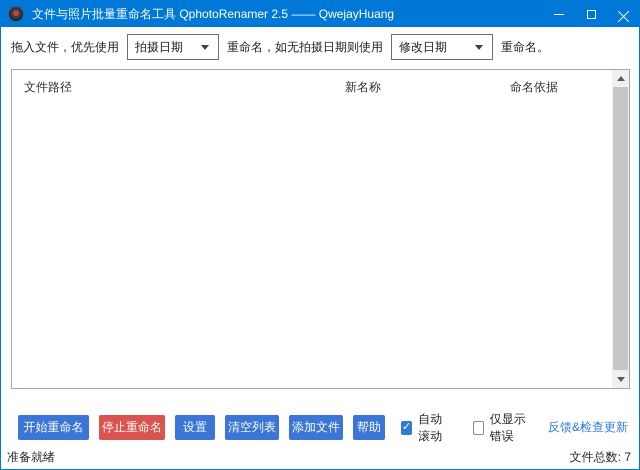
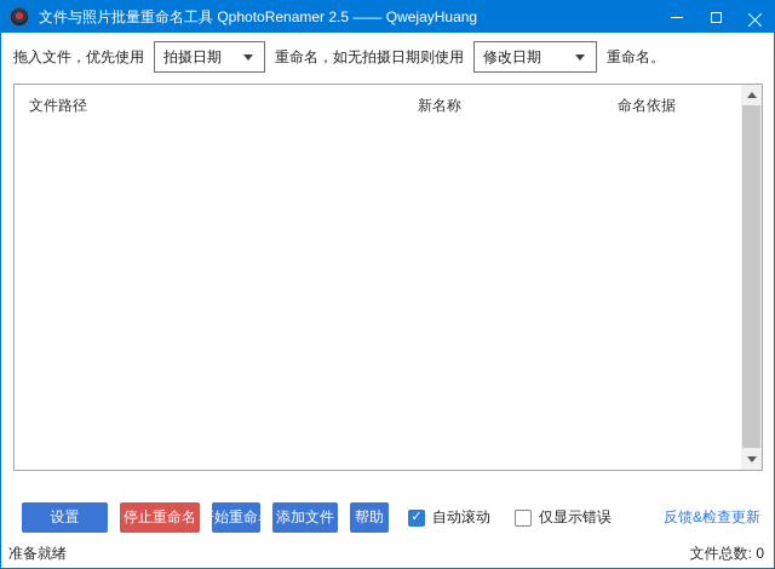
  文件与照片批量重命名工具 QphotoRenamer 2.5 —— QwejayHuang
  拖入文件，优先使用
  拍摄日期
  重命名，如无拍摄日期则使用
  修改日期
  重命名。
  文件路径
  新名称
  命名依据
- 开始重命名
+ 设置
  停止重命名
- 设置
+ 开始重命名
- 清空列表
  添加文件
  帮助
  自动滚动
  仅显示错误
  反馈&检查更新
  准备就绪
- 文件总数: 7
+ 文件总数: 0
